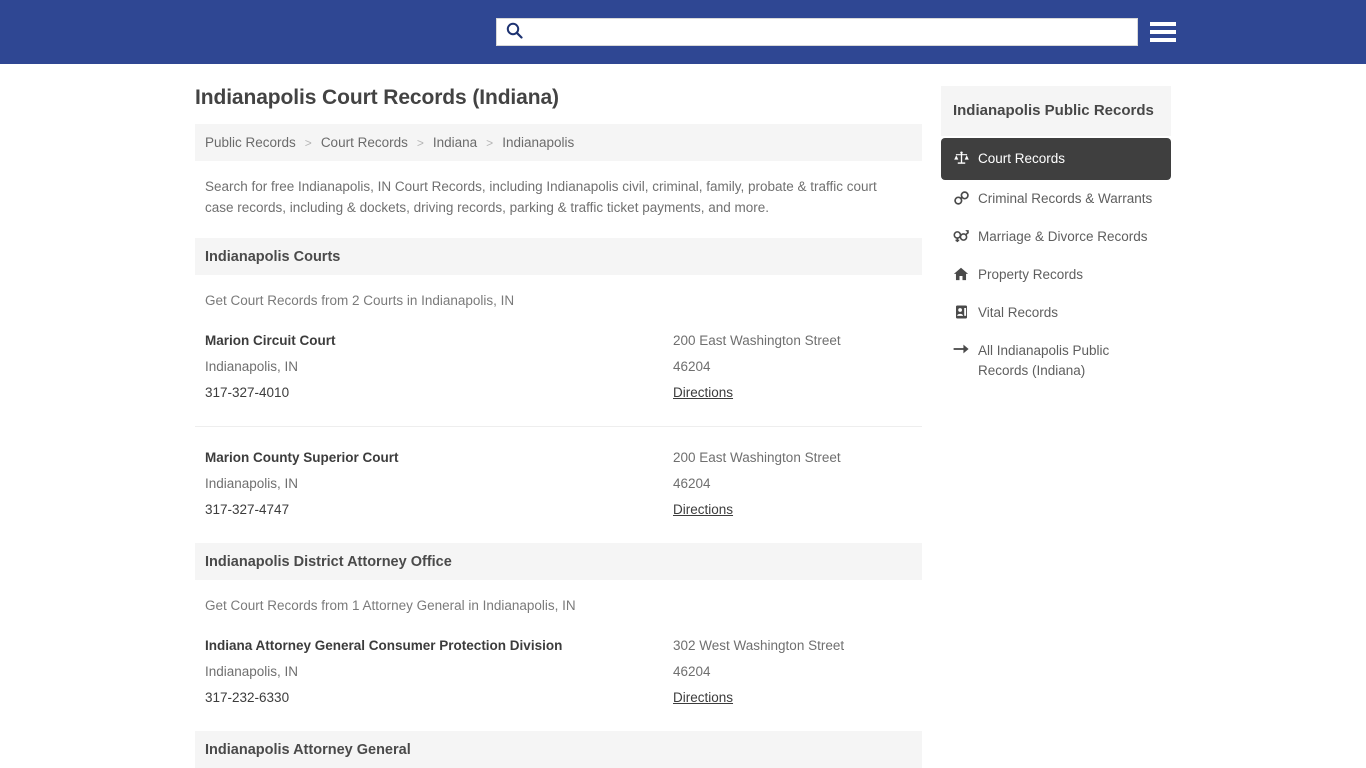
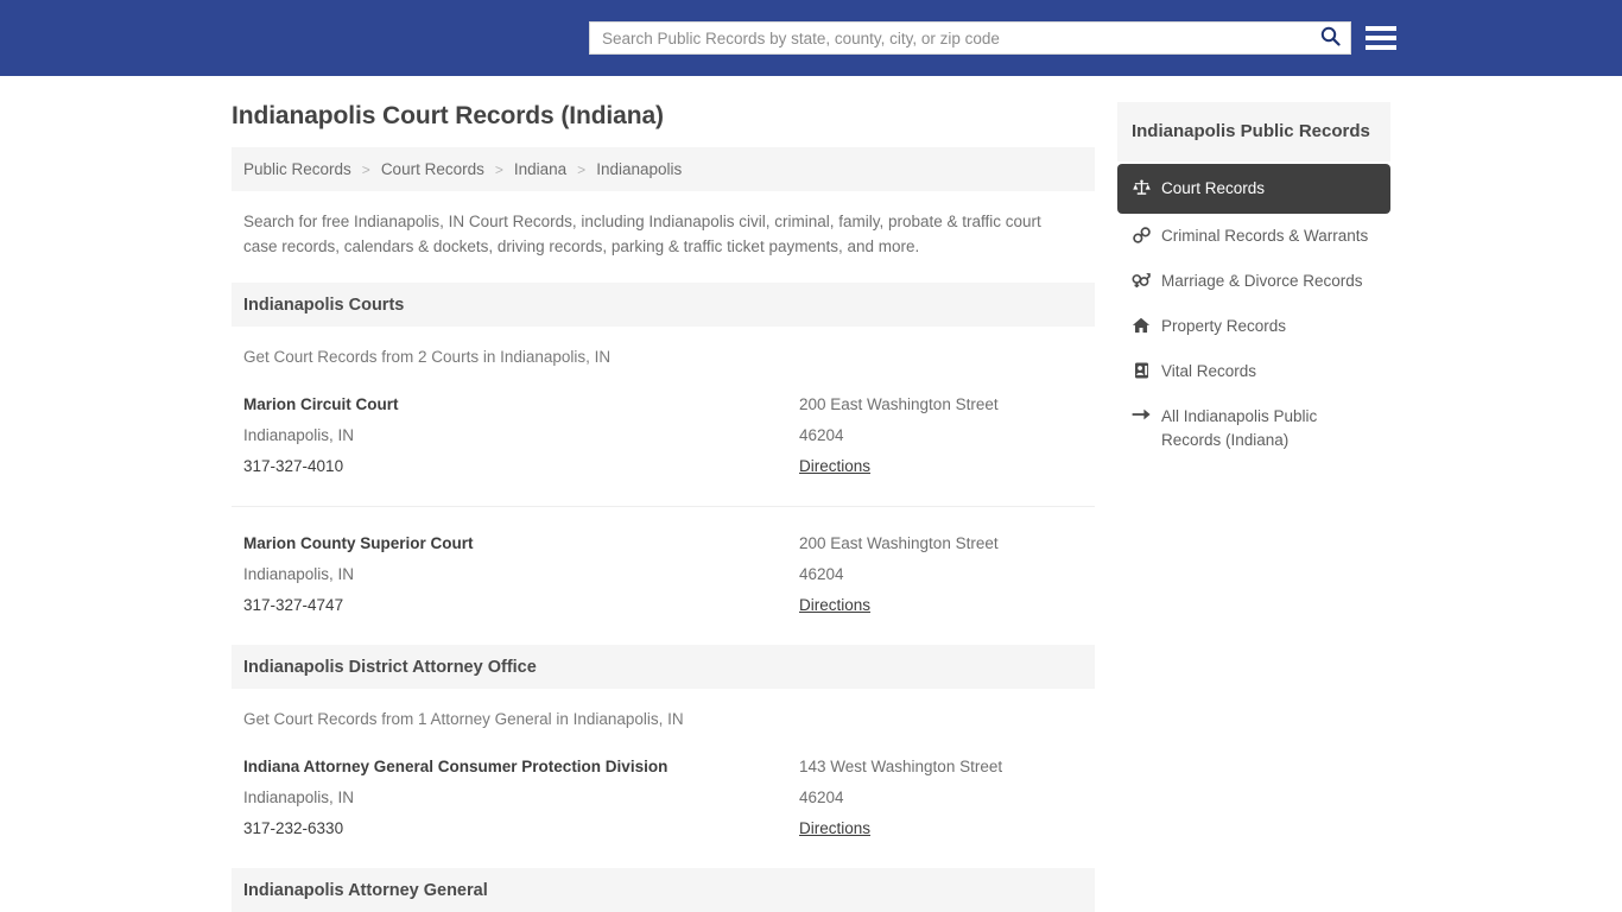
+ Search Public Records by state, county, city, or zip code
  Indianapolis Court Records (Indiana)
  Public Records
  >
  Court Records
  >
  Indiana
  >
  Indianapolis
- Search for free Indianapolis, IN Court Records, including Indianapolis civil, criminal, family, probate & traffic court case records, including & dockets, driving records, parking & traffic ticket payments, and more.
+ Search for free Indianapolis, IN Court Records, including Indianapolis civil, criminal, family, probate & traffic court case records, calendars & dockets, driving records, parking & traffic ticket payments, and more.
  Indianapolis Courts
  Get Court Records from 2 Courts in Indianapolis, IN
  Marion Circuit Court
  Indianapolis, IN
  317-327-4010
  200 East Washington Street
  46204
  Directions
  Marion County Superior Court
  Indianapolis, IN
  317-327-4747
  200 East Washington Street
  46204
  Directions
  Indianapolis District Attorney Office
  Get Court Records from 1 Attorney General in Indianapolis, IN
  Indiana Attorney General Consumer Protection Division
  Indianapolis, IN
  317-232-6330
- 302 West Washington Street
+ 143 West Washington Street
  46204
  Directions
  Indianapolis Attorney General
  Indianapolis Public Records
  Court Records
  Criminal Records & Warrants
  Marriage & Divorce Records
  Property Records
  Vital Records
  All Indianapolis Public Records (Indiana)
